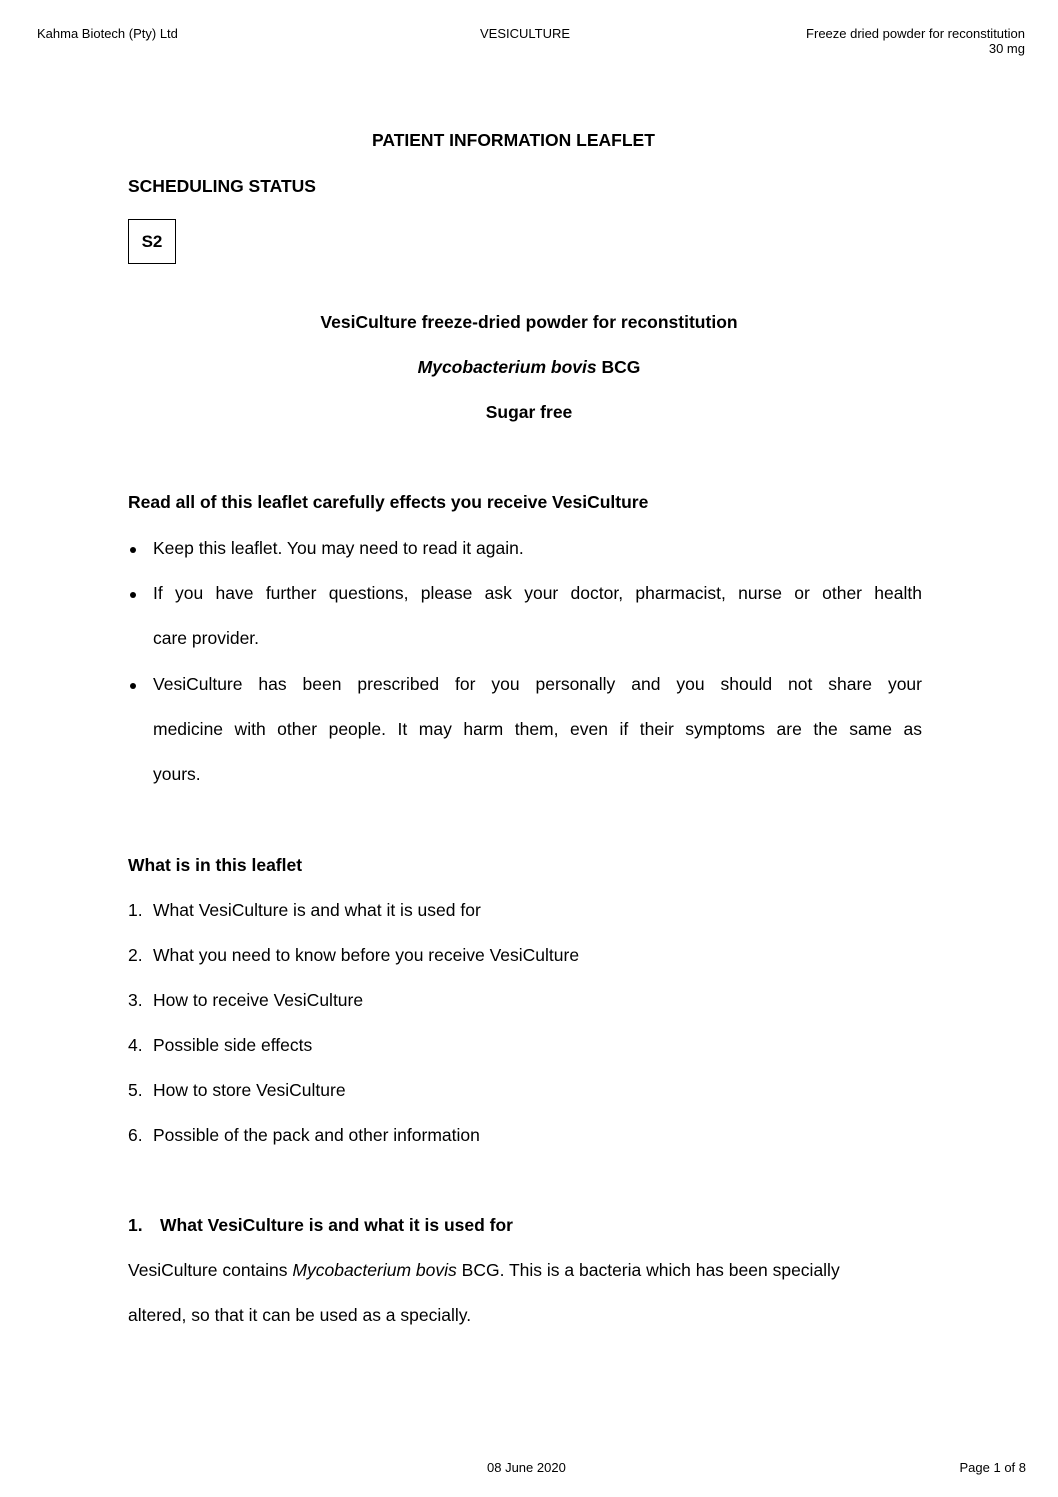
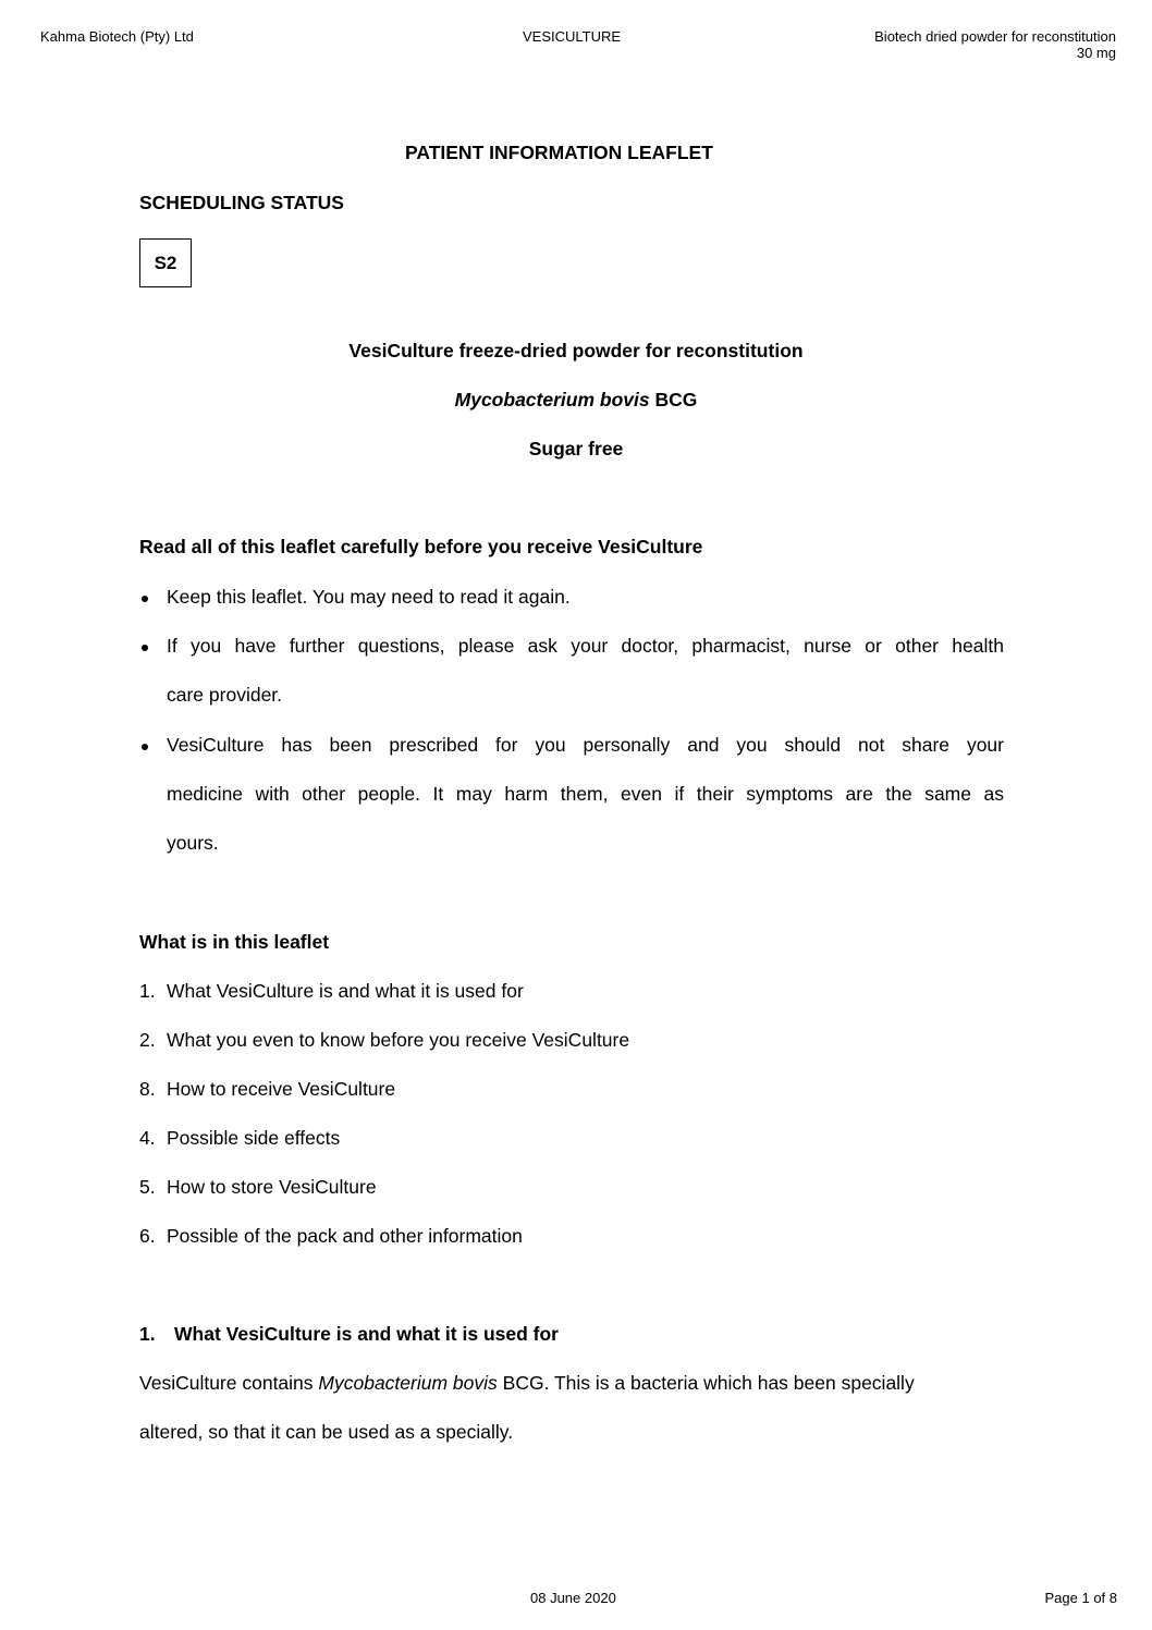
  Kahma Biotech (Pty) Ltd
  VESICULTURE
- Freeze dried powder for reconstitution
+ Biotech dried powder for reconstitution
  30 mg
  PATIENT INFORMATION LEAFLET
  SCHEDULING STATUS
  S2
  VesiCulture freeze-dried powder for reconstitution
  Mycobacterium bovis BCG
  Sugar free
- Read all of this leaflet carefully effects you receive VesiCulture
+ Read all of this leaflet carefully before you receive VesiCulture
  Keep this leaflet. You may need to read it again.
  If you have further questions, please ask your doctor, pharmacist, nurse or other health
  care provider.
  VesiCulture has been prescribed for you personally and you should not share your
  medicine with other people. It may harm them, even if their symptoms are the same as
  yours.
  What is in this leaflet
  1.
  What VesiCulture is and what it is used for
  2.
- What you need to know before you receive VesiCulture
+ What you even to know before you receive VesiCulture
- 3.
+ 8.
  How to receive VesiCulture
  4.
  Possible side effects
  5.
  How to store VesiCulture
  6.
  Possible of the pack and other information
  1.
  What VesiCulture is and what it is used for
  VesiCulture contains Mycobacterium bovis BCG. This is a bacteria which has been specially
  altered, so that it can be used as a specially.
  08 June 2020
  Page 1 of 8
